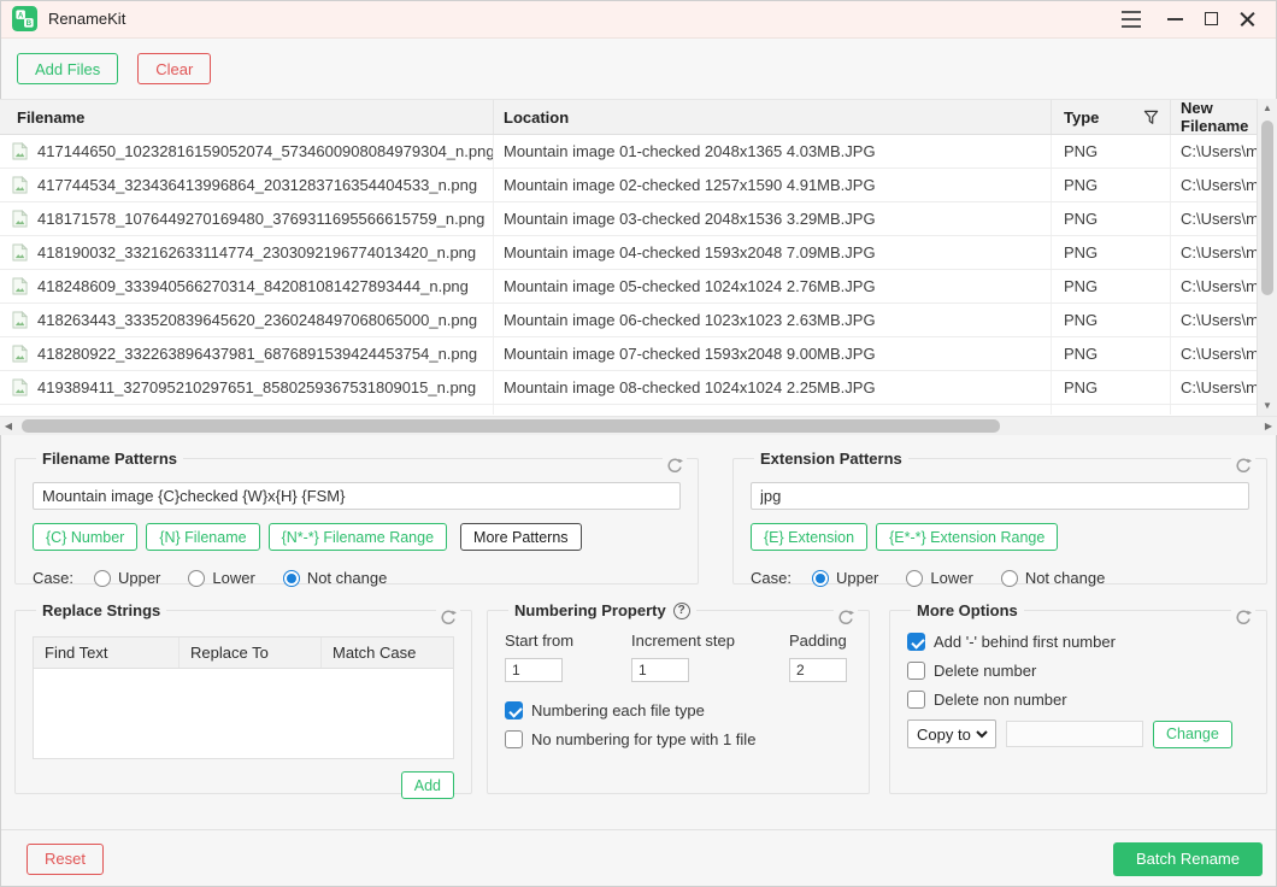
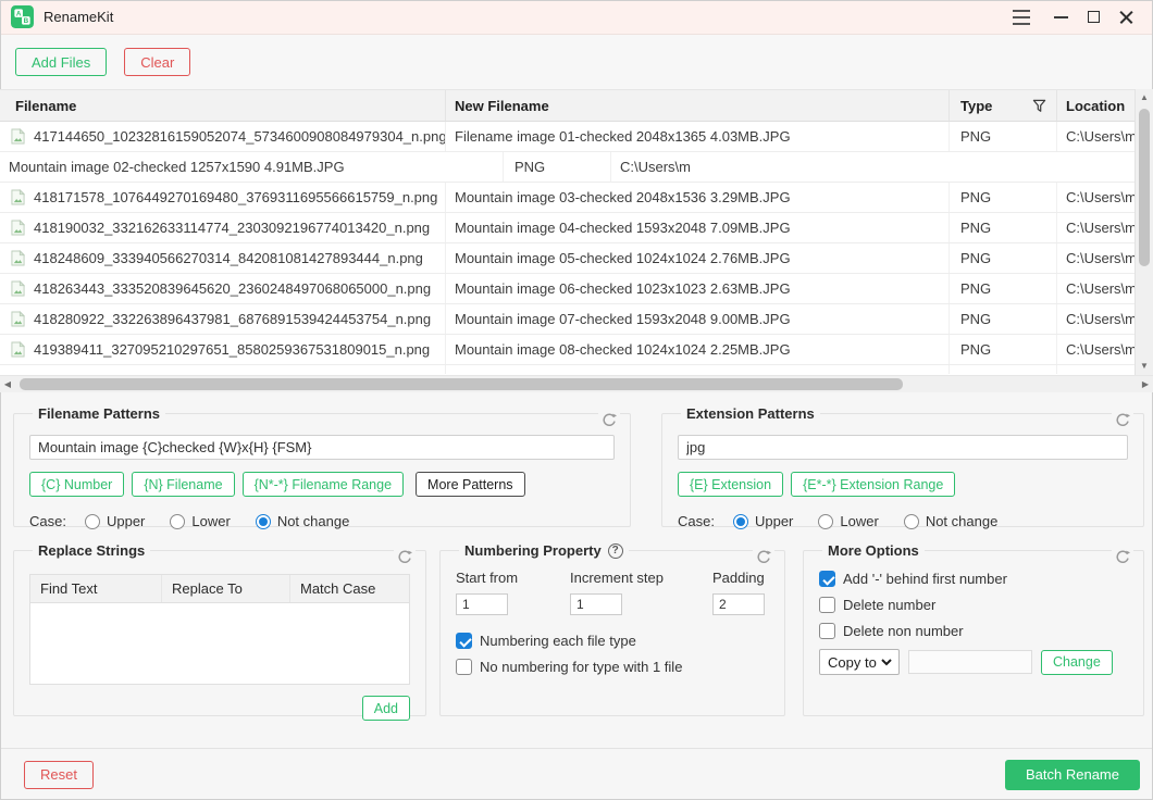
  RenameKit
  Add Files
  Clear
  Filename
- Location
+ New Filename
  Type
- New Filename
+ Location
  417144650_10232816159052074_5734600908084979304_n.png
- Mountain image 01-checked 2048x1365 4.03MB.JPG
+ Filename image 01-checked 2048x1365 4.03MB.JPG
  PNG
  C:\Users\m
- 417744534_323436413996864_2031283716354404533_n.png
  Mountain image 02-checked 1257x1590 4.91MB.JPG
  PNG
  C:\Users\m
  418171578_1076449270169480_3769311695566615759_n.png
  Mountain image 03-checked 2048x1536 3.29MB.JPG
  PNG
  C:\Users\m
  418190032_332162633114774_2303092196774013420_n.png
  Mountain image 04-checked 1593x2048 7.09MB.JPG
  PNG
  C:\Users\m
  418248609_333940566270314_842081081427893444_n.png
  Mountain image 05-checked 1024x1024 2.76MB.JPG
  PNG
  C:\Users\m
  418263443_333520839645620_2360248497068065000_n.png
  Mountain image 06-checked 1023x1023 2.63MB.JPG
  PNG
  C:\Users\m
  418280922_332263896437981_6876891539424453754_n.png
  Mountain image 07-checked 1593x2048 9.00MB.JPG
  PNG
  C:\Users\m
  419389411_327095210297651_8580259367531809015_n.png
  Mountain image 08-checked 1024x1024 2.25MB.JPG
  PNG
  C:\Users\m
  ▲
  ▼
  ◀
  ▶
  Filename Patterns
  Mountain image {C}checked {W}x{H} {FSM}
  {C} Number
  {N} Filename
  {N*-*} Filename Range
  More Patterns
  Case:
  Upper
  Lower
  Not change
  Extension Patterns
  jpg
  {E} Extension
  {E*-*} Extension Range
  Case:
  Upper
  Lower
  Not change
  Replace Strings
  Find Text
  Replace To
  Match Case
  Add
  Numbering Property
  ?
  Start from
  1
  Increment step
  1
  Padding
  2
  Numbering each file type
  No numbering for type with 1 file
  More Options
  Add '-' behind first number
  Delete number
  Delete non number
  Copy to
  Change
  Reset
  Batch Rename
